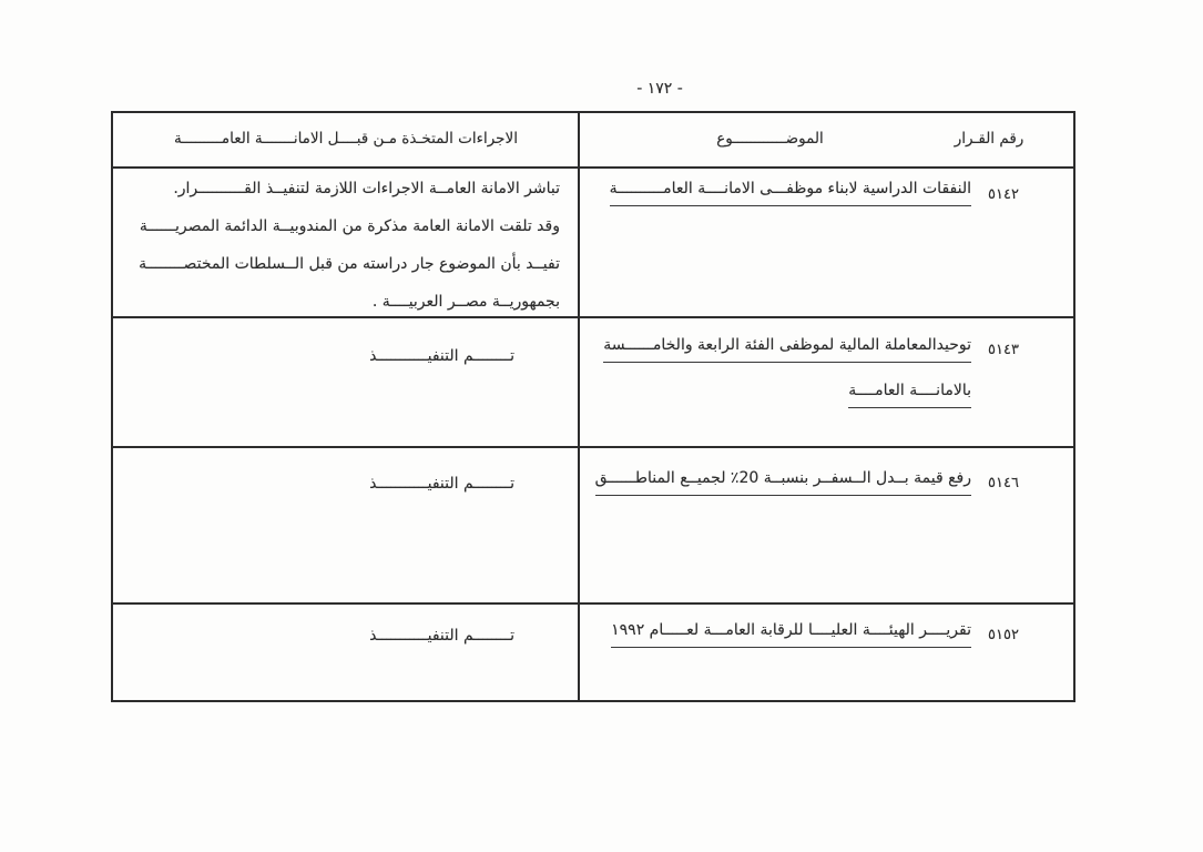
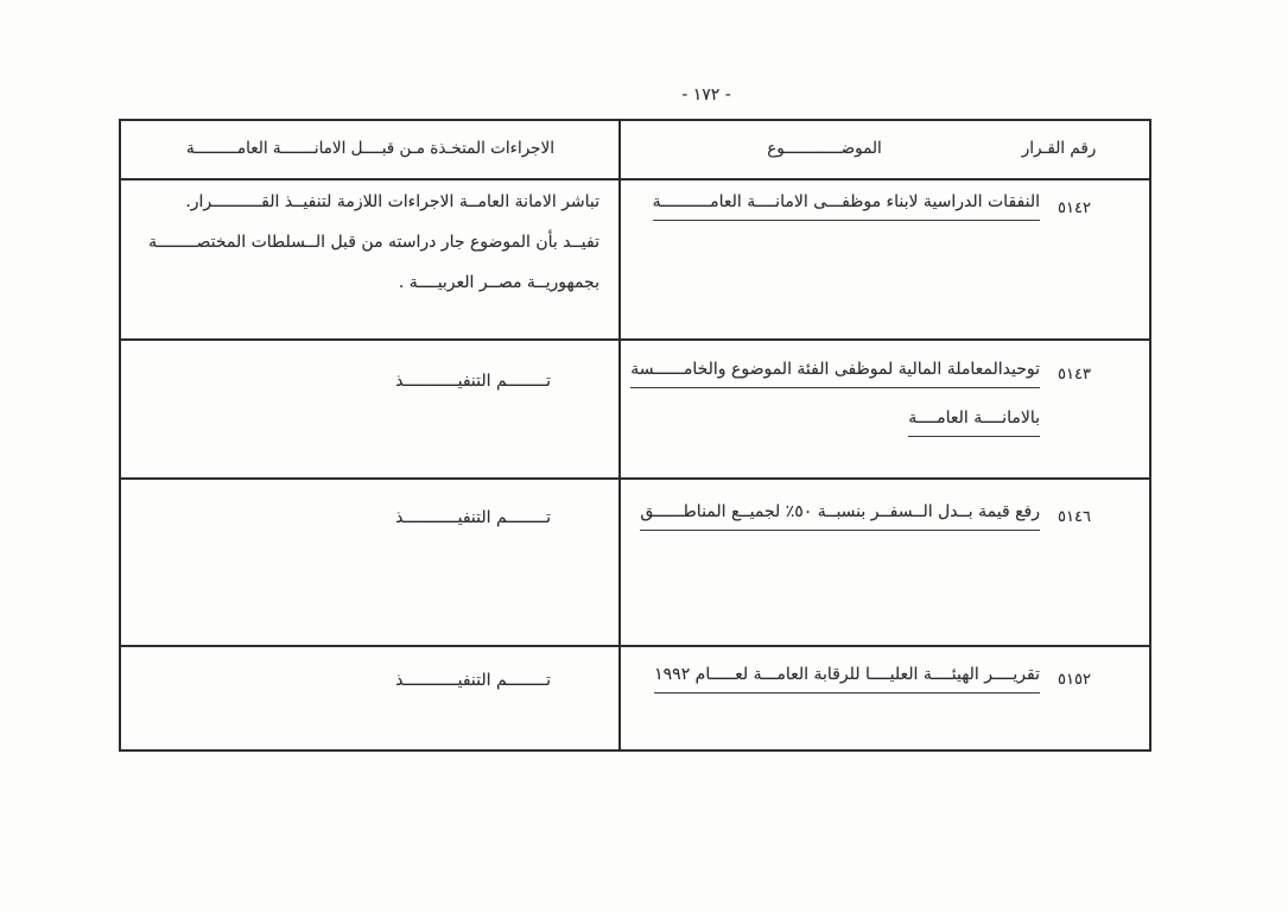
  - ١٧٢ -
  الاجراءات المتخـذة مـن قبــــل الامانـــــــة العامـــــــــة
  الموضــــــــــــوع
  رقم القـرار
  ٥١٤٢
  النفقات الدراسية لابناء موظفـــى الامانــــة العامــــــــــة
  تباشر الامانة العامــة الاجراءات اللازمة لتنفيــذ القــــــــــرار.
- وقد تلقت الامانة العامة مذكرة من المندوبيــة الدائمة المصريــــــة
  تفيــد بأن الموضوع جار دراسته من قبل الــسلطات المختصــــــــة
  بجمهوريــة مصــر العربيــــة .
  ٥١٤٣
- توحيدالمعاملة المالية لموظفى الفئة الرابعة والخامــــــسة
+ توحيدالمعاملة المالية لموظفى الفئة الموضوع والخامــــــسة
  بالامانــــة العامــــة
  تــــــــم التنفيـــــــــــذ
  ٥١٤٦
- رفع قيمة بــدل الــسفــر بنسبــة 20٪ لجميــع المناطــــــق
+ رفع قيمة بــدل الــسفــر بنسبــة ٥٠٪ لجميــع المناطــــــق
  تــــــــم التنفيـــــــــــذ
  ٥١٥٢
  تقريــــر الهيئــــة العليــــا للرقابة العامـــة لعـــــام ١٩٩٢
  تــــــــم التنفيـــــــــــذ
